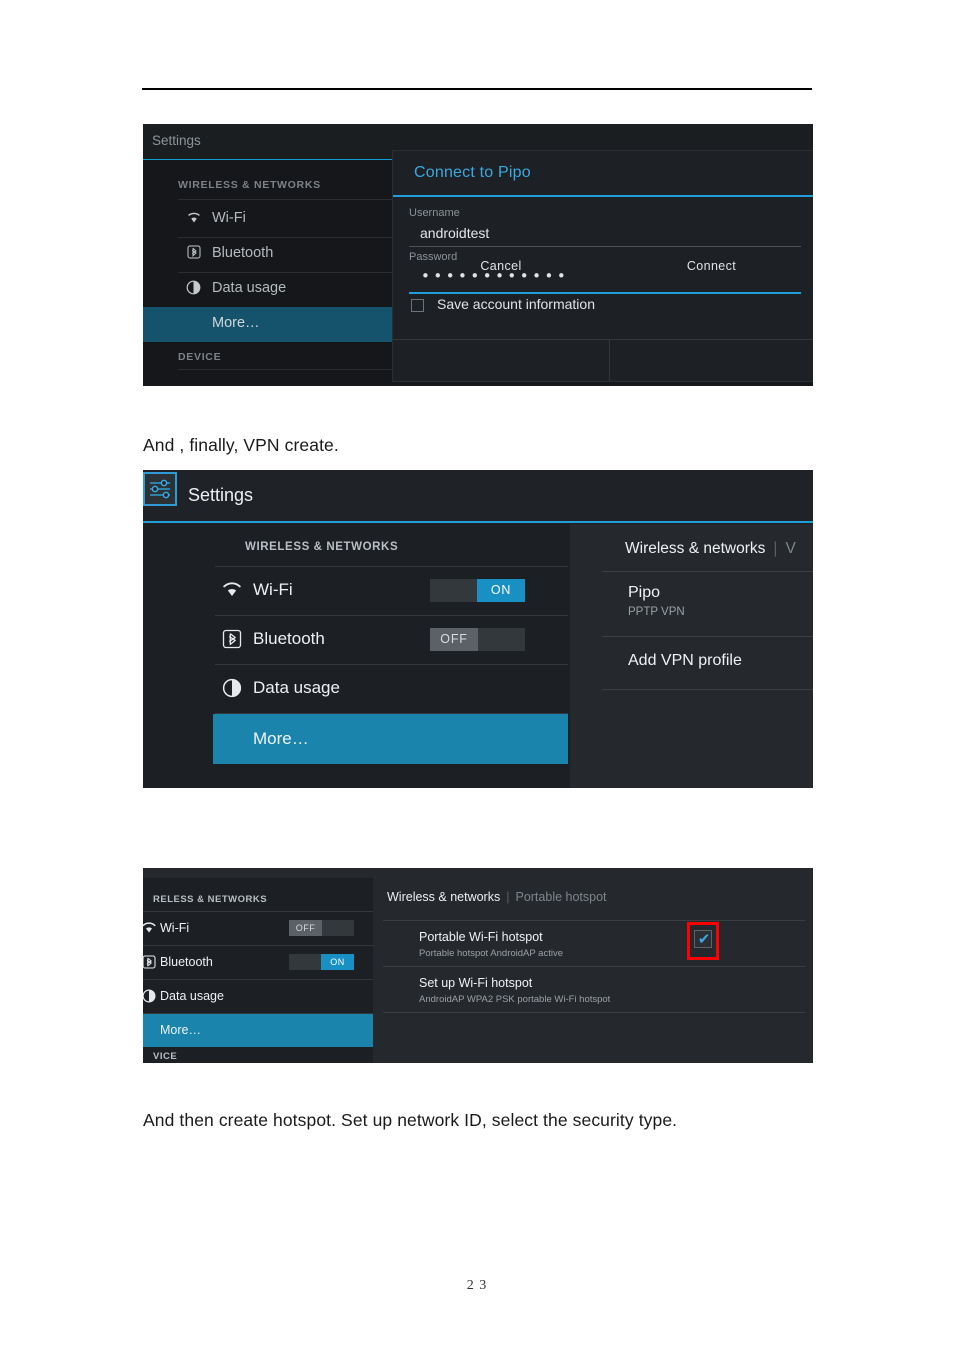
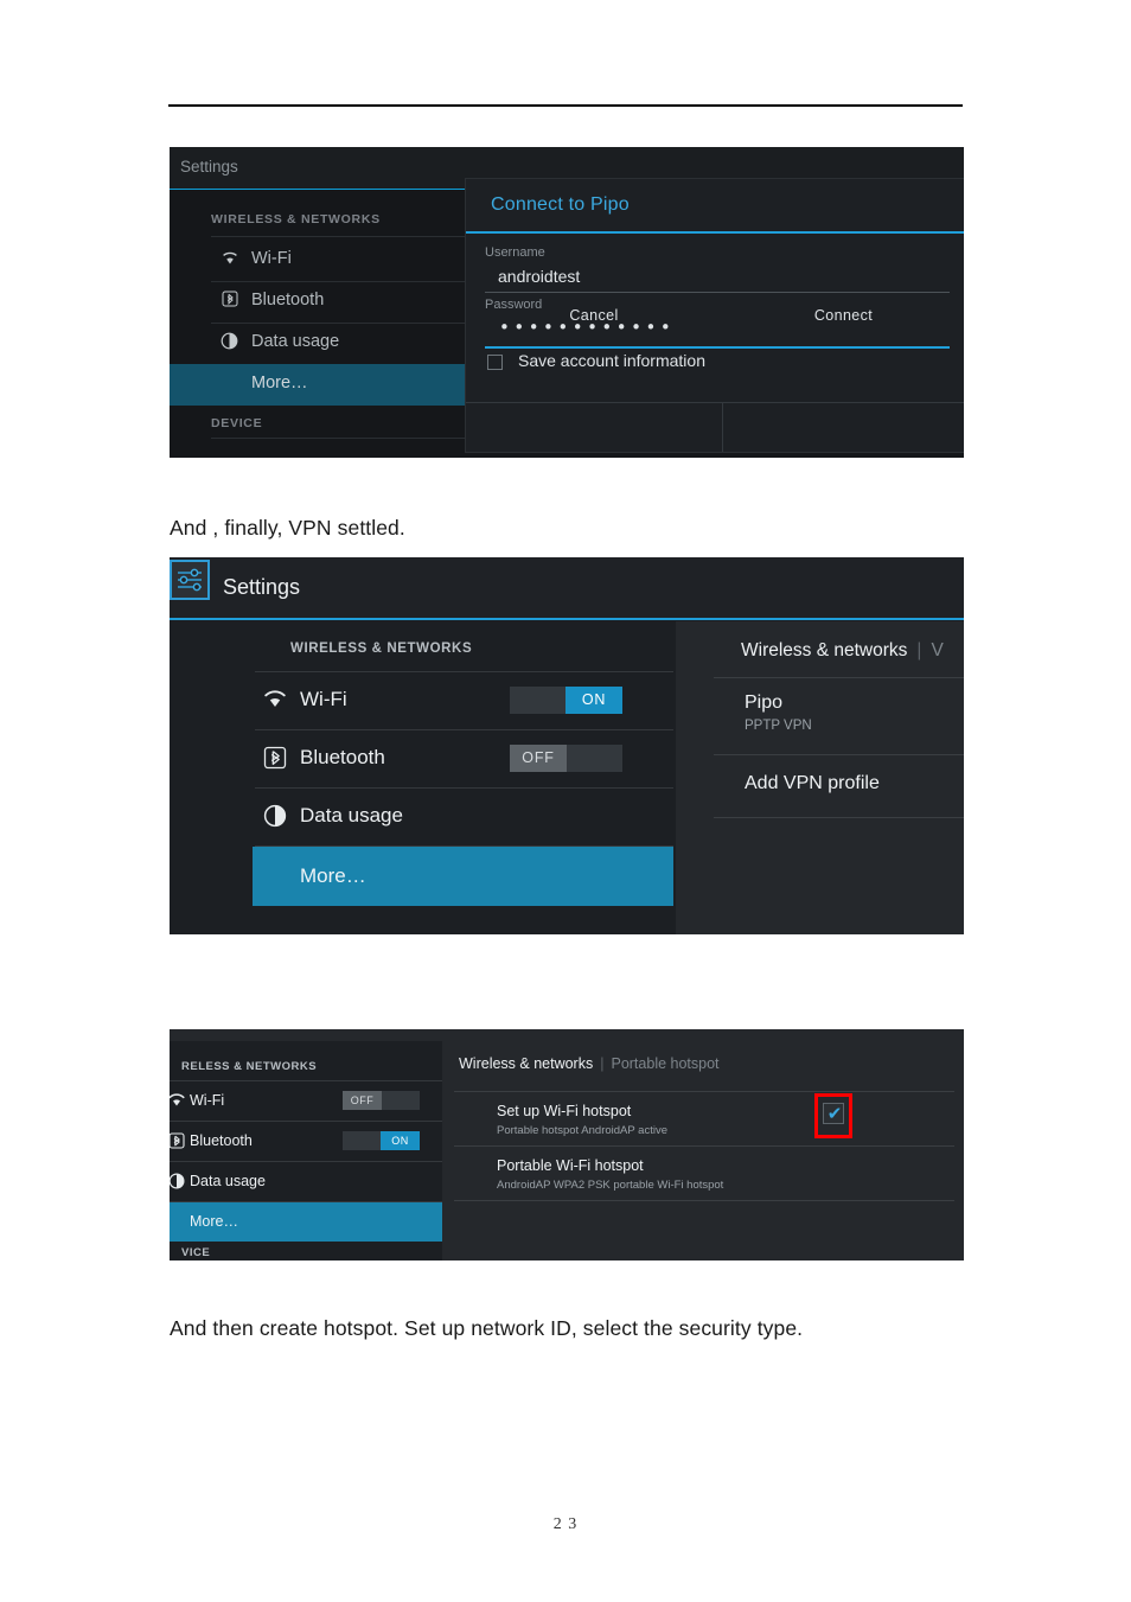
  Settings
  WIRELESS & NETWORKS
  Wi-Fi
  Bluetooth
  Data usage
  More…
  DEVICE
  Connect to Pipo
  Username
  androidtest
  Password
  ••••••••••••
  Save account information
  Cancel
  Connect
- And , finally, VPN create.
+ And , finally, VPN settled.
  Settings
  WIRELESS & NETWORKS
  Wi-Fi
  ON
  Bluetooth
  OFF
  Data usage
  More…
  Wireless & networks | V
  Pipo
  PPTP VPN
  Add VPN profile
  RELESS & NETWORKS
  Wi-Fi
  OFF
  Bluetooth
  ON
  Data usage
  More…
  VICE
  Wireless & networks | Portable hotspot
- Portable Wi-Fi hotspot
+ Set up Wi-Fi hotspot
  Portable hotspot AndroidAP active
- Set up Wi-Fi hotspot
+ Portable Wi-Fi hotspot
  AndroidAP WPA2 PSK portable Wi-Fi hotspot
  ✔
  And then create hotspot. Set up network ID, select the security type.
  2 3
